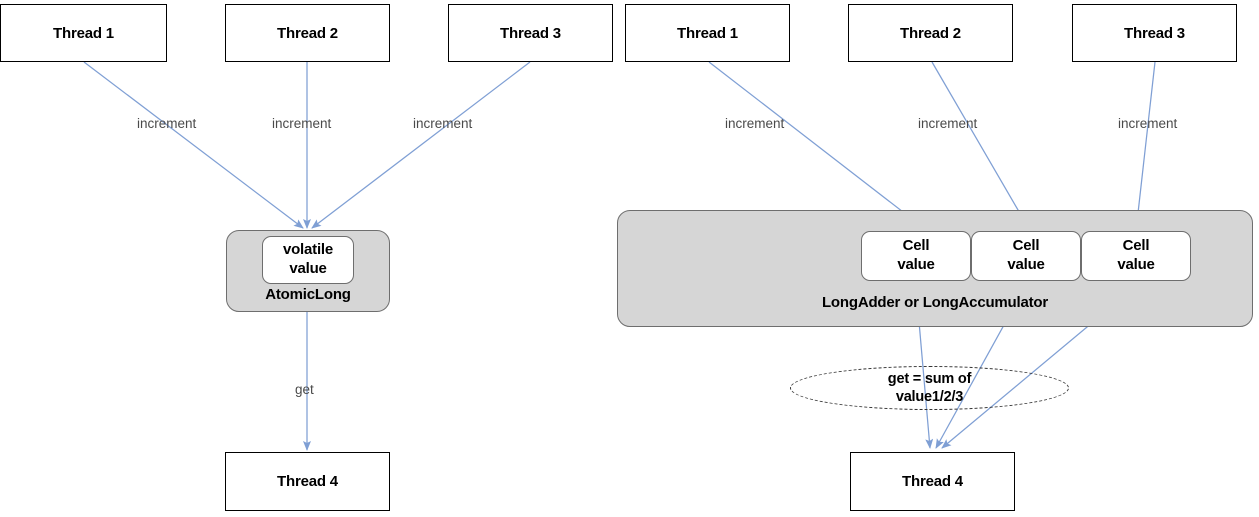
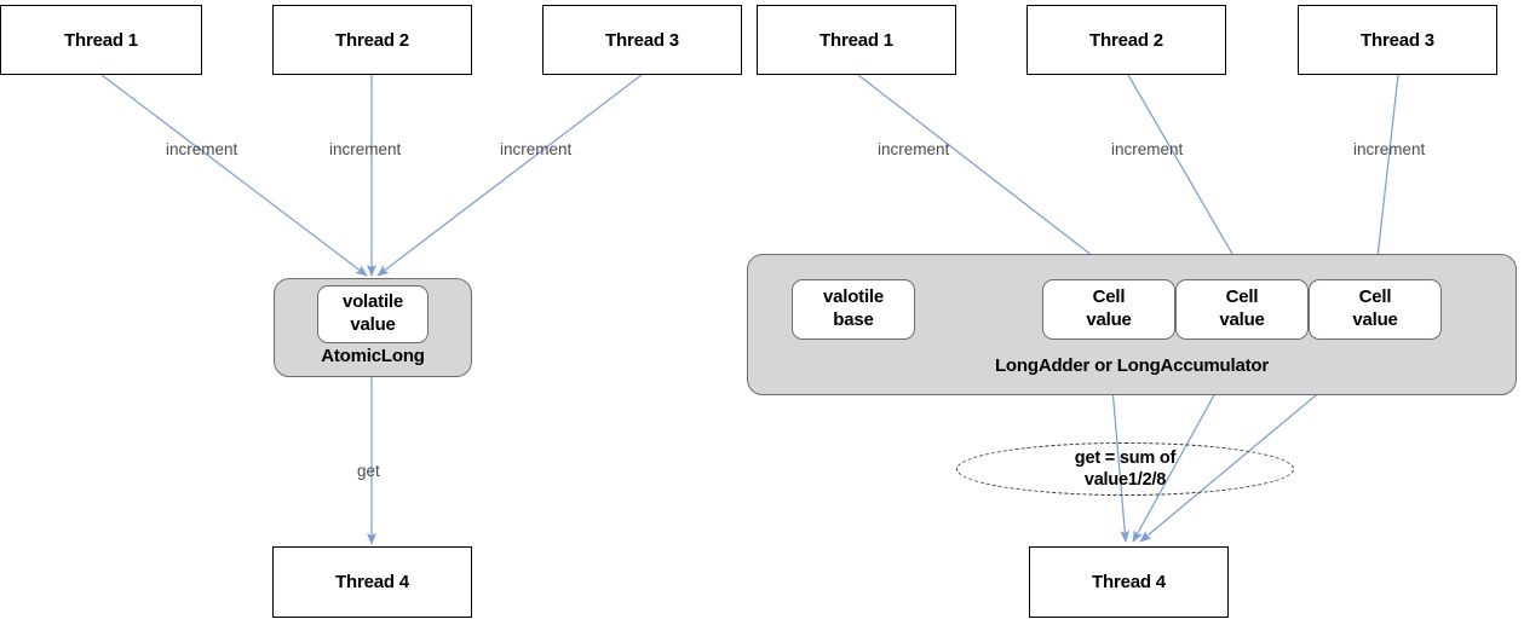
  Thread 1
  Thread 2
  Thread 3
  increment
  increment
  increment
  volatile
  value
  AtomicLong
  get
  Thread 4
  Thread 1
  Thread 2
  Thread 3
  increment
  increment
  increment
+ valotile
+ base
  Cell
  value
  Cell
  value
  Cell
  value
  LongAdder or LongAccumulator
  get = sum of
- value1/2/3
+ value1/2/8
  Thread 4
